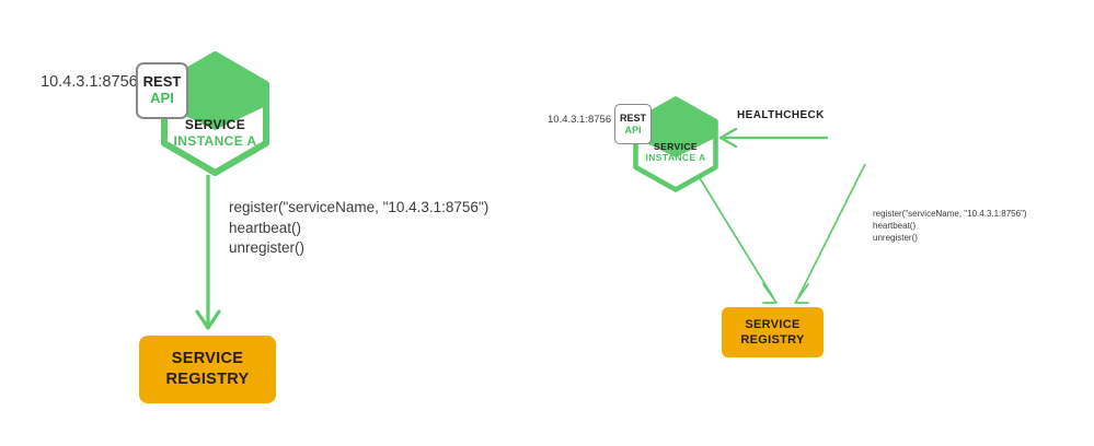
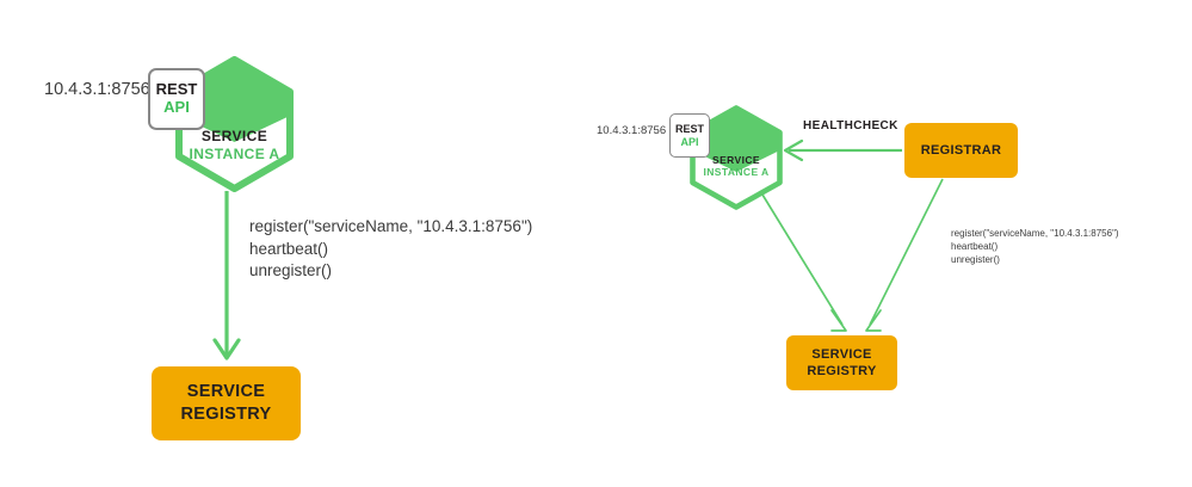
  SERVICE
  INSTANCE A
  REST
  API
  10.4.3.1:8756
  register("serviceName, "10.4.3.1:8756")
  heartbeat()
  unregister()
  SERVICE
  REGISTRY
  SERVICE
  INSTANCE A
  REST
  API
  10.4.3.1:8756
  HEALTHCHECK
+ REGISTRAR
  register("serviceName, "10.4.3.1:8756")
  heartbeat()
  unregister()
  SERVICE
  REGISTRY
